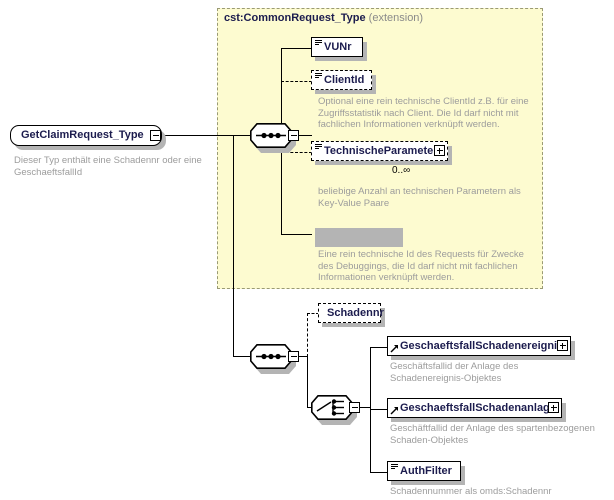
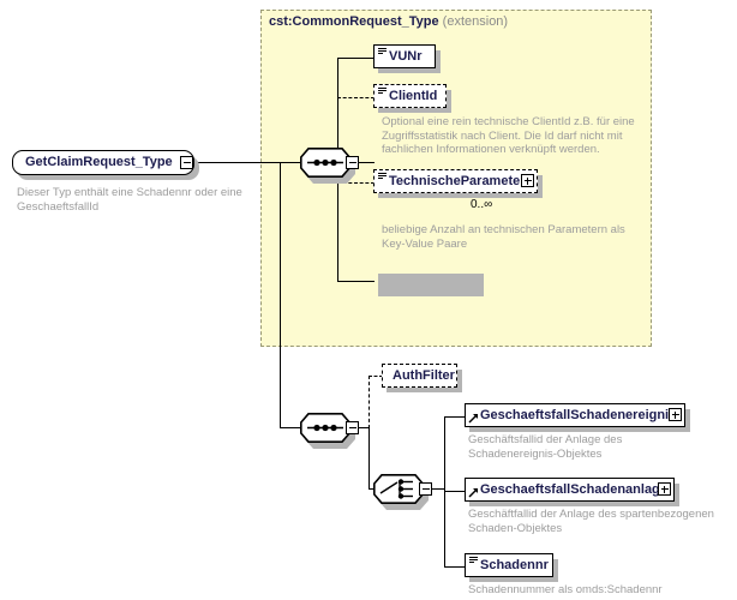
  cst:CommonRequest_Type (extension)
  GetClaimRequest_Type
  Dieser Typ enthält eine Schadennr oder eine
  GeschaeftsfallId
  VUNr
  ClientId
  Optional eine rein technische ClientId z.B. für eine
  Zugriffsstatistik nach Client. Die Id darf nicht mit
  fachlichen Informationen verknüpft werden.
  TechnischeParamete
  0..∞
  beliebige Anzahl an technischen Parametern als
  Key-Value Paare
- Eine rein technische Id des Requests für Zwecke
- des Debuggings, die Id darf nicht mit fachlichen
- Informationen verknüpft werden.
- Schadennr
+ AuthFilter
  GeschaeftsfallSchadenereigni
  Geschäftsfallid der Anlage des
  Schadenereignis-Objektes
  GeschaeftsfallSchadenanlag
  Geschäftfallid der Anlage des spartenbezogenen
  Schaden-Objektes
- AuthFilter
+ Schadennr
  Schadennummer als omds:Schadennr
